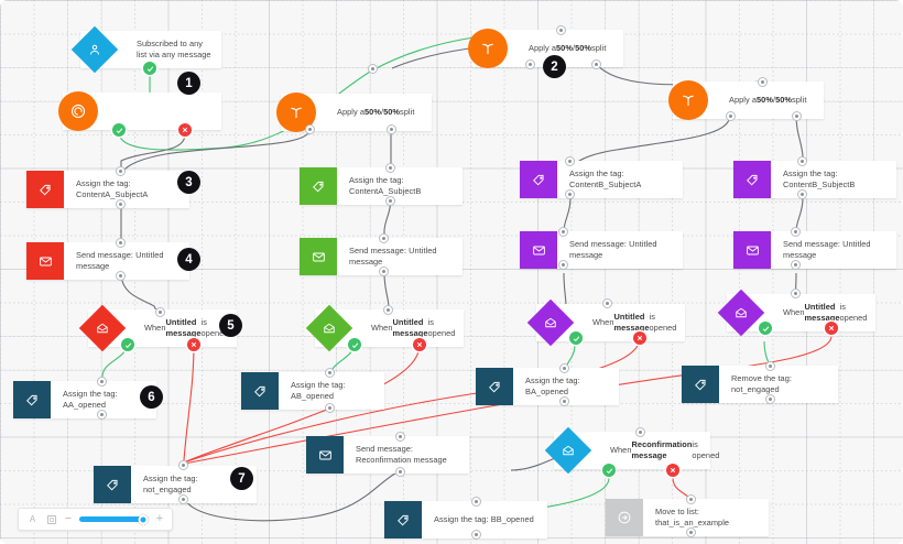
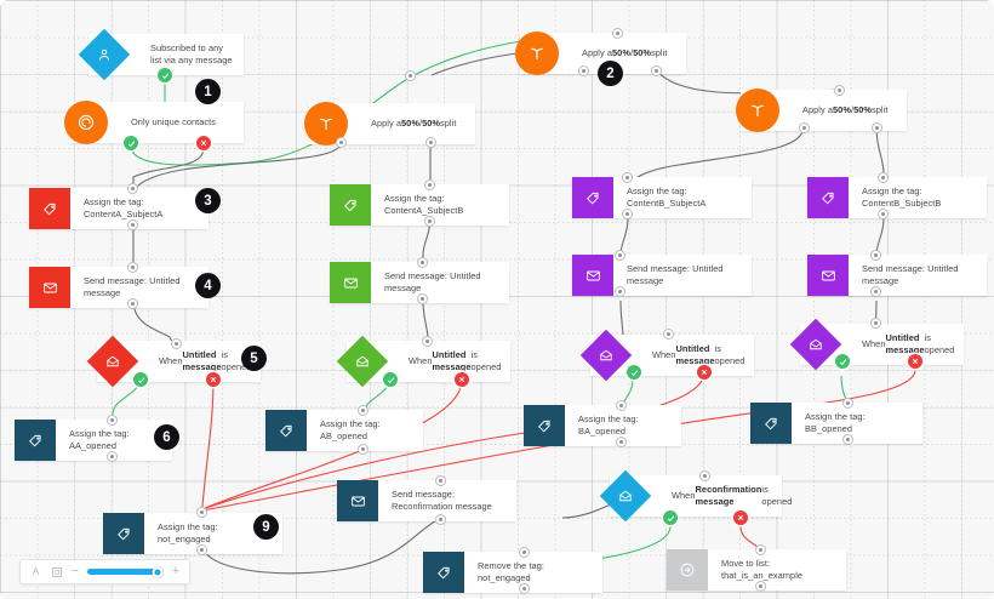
  Subscribed to any list via any message
+ Only unique contacts
  Apply a
  50%
  /
  50%
  split
  Apply a
  50%
  /
  50%
  split
  Apply a
  50%
  /
  50%
  split
  Assign the tag: ContentA_SubjectA
  Assign the tag: ContentA_SubjectB
  Assign the tag: ContentB_SubjectA
  Assign the tag: ContentB_SubjectB
  Send message: Untitled message
  Send message: Untitled message
  Send message: Untitled message
  Send message: Untitled message
  When
  Untitled message
  is open
  When
  Untitled message
  is opened
  When
  Untitled message
  is opened
  When
  Untitled message
  is opened
  Assign the tag: AA_opened
  Assign the tag: AB_opened
  Assign the tag: BA_opened
- Remove the tag: not_engaged
+ Assign the tag: BB_opened
  Assign the tag: not_engaged
  Send message: Reconfirmation message
  When
  Reconfirmation message
  is opened
- Assign the tag: BB_opened
+ Remove the tag: not_engaged
  Move to list: that_is_an_example
  1
  2
  3
  4
  5
  6
- 7
+ 9
  A
  −
  +
